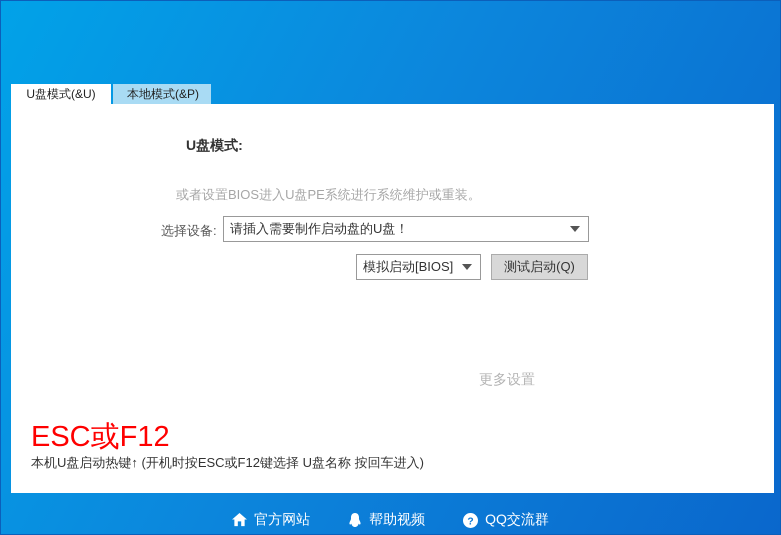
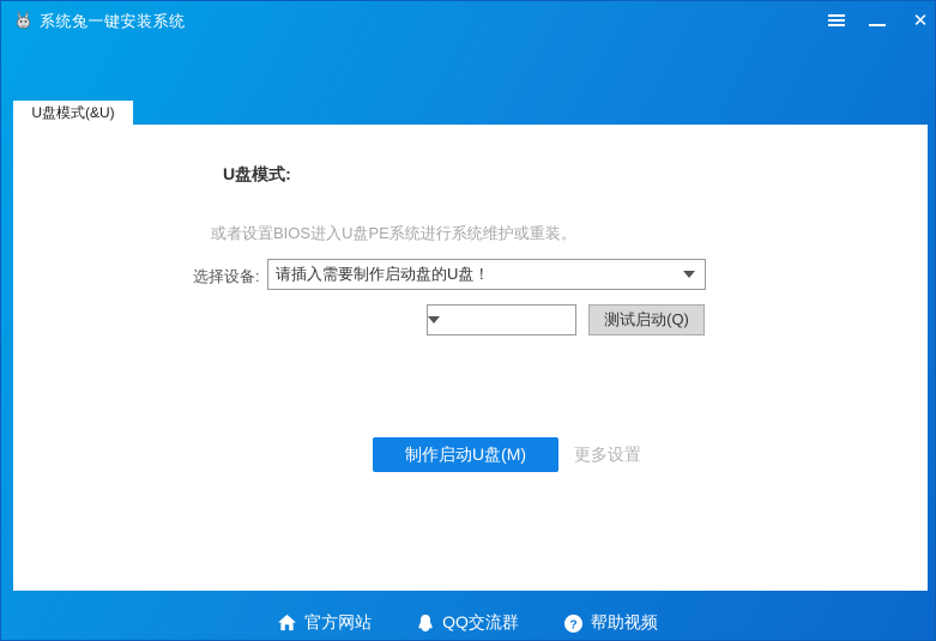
+ 系统兔一键安装系统
+ ✕
  U盘模式(&U)
- 本地模式(&P)
  U盘模式:
  或者设置BIOS进入U盘PE系统进行系统维护或重装。
  选择设备:
  请插入需要制作启动盘的U盘！
- 模拟启动[BIOS]
  测试启动(Q)
+ 制作启动U盘(M)
  更多设置
- ESC或F12
- 本机U盘启动热键↑ (开机时按ESC或F12键选择 U盘名称 按回车进入)
  官方网站
- 帮助视频
+ QQ交流群
  ?
- QQ交流群
+ 帮助视频
